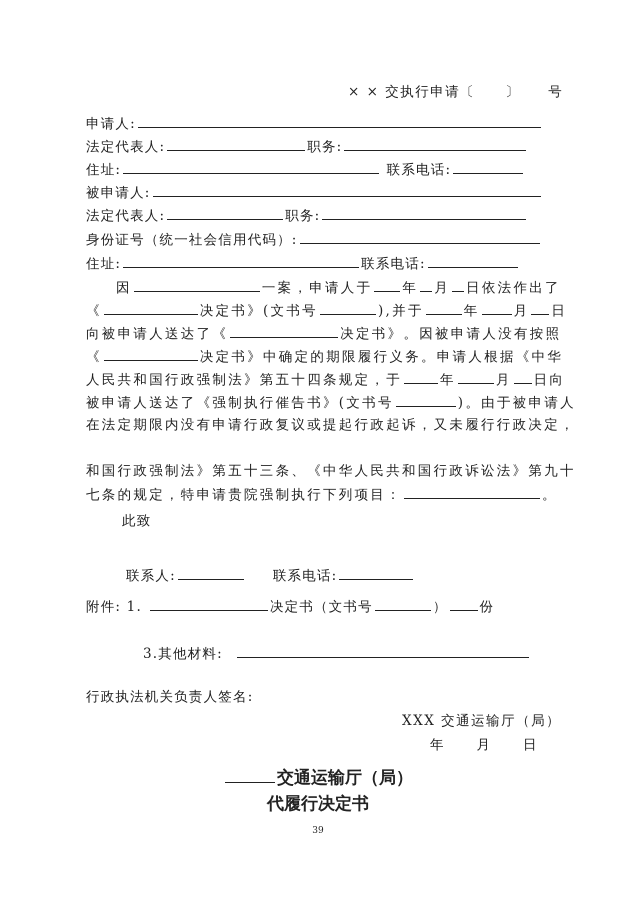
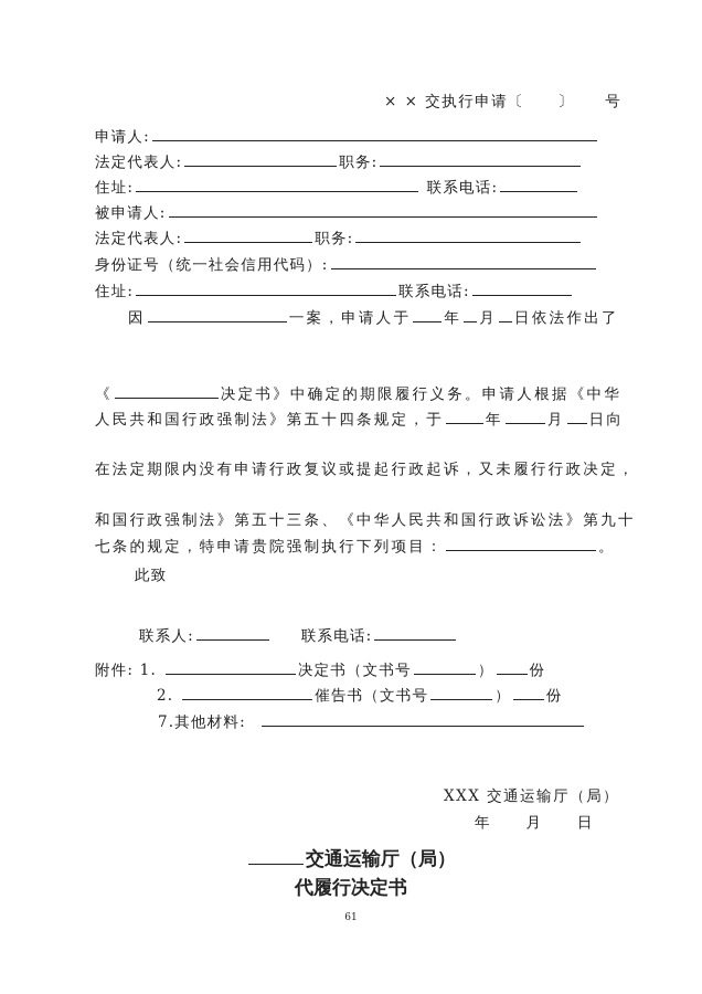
  × × 交执行申请〔 〕 号
  申请人:
  法定代表人: 职务:
  住址: 联系电话:
  被申请人:
  法定代表人: 职务:
  身份证号（统一社会信用代码）:
  住址: 联系电话:
  因 一案，申请人于 年 月 日依法作出了
- 《 决定书》(文书号 ),并于 年 月 日
- 向被申请人送达了《 决定书》。因被申请人没有按照
  《 决定书》中确定的期限履行义务。申请人根据《中华
  人民共和国行政强制法》第五十四条规定，于 年 月 日向
- 被申请人送达了《强制执行催告书》(文书号 )。由于被申请人
  在法定期限内没有申请行政复议或提起行政起诉，又未履行行政决定，
  和国行政强制法》第五十三条、《中华人民共和国行政诉讼法》第九十
  七条的规定，特申请贵院强制执行下列项目： 。
  此致
  联系人: 联系电话:
  附件: 1. 决定书（文书号 ） 份
+ 2. 催告书（文书号 ） 份
- 3.其他材料:
+ 7.其他材料:
- 行政执法机关负责人签名:
  XXX 交通运输厅（局）
  年 月 日
  交通运输厅（局）
  代履行决定书
- 39
+ 61
